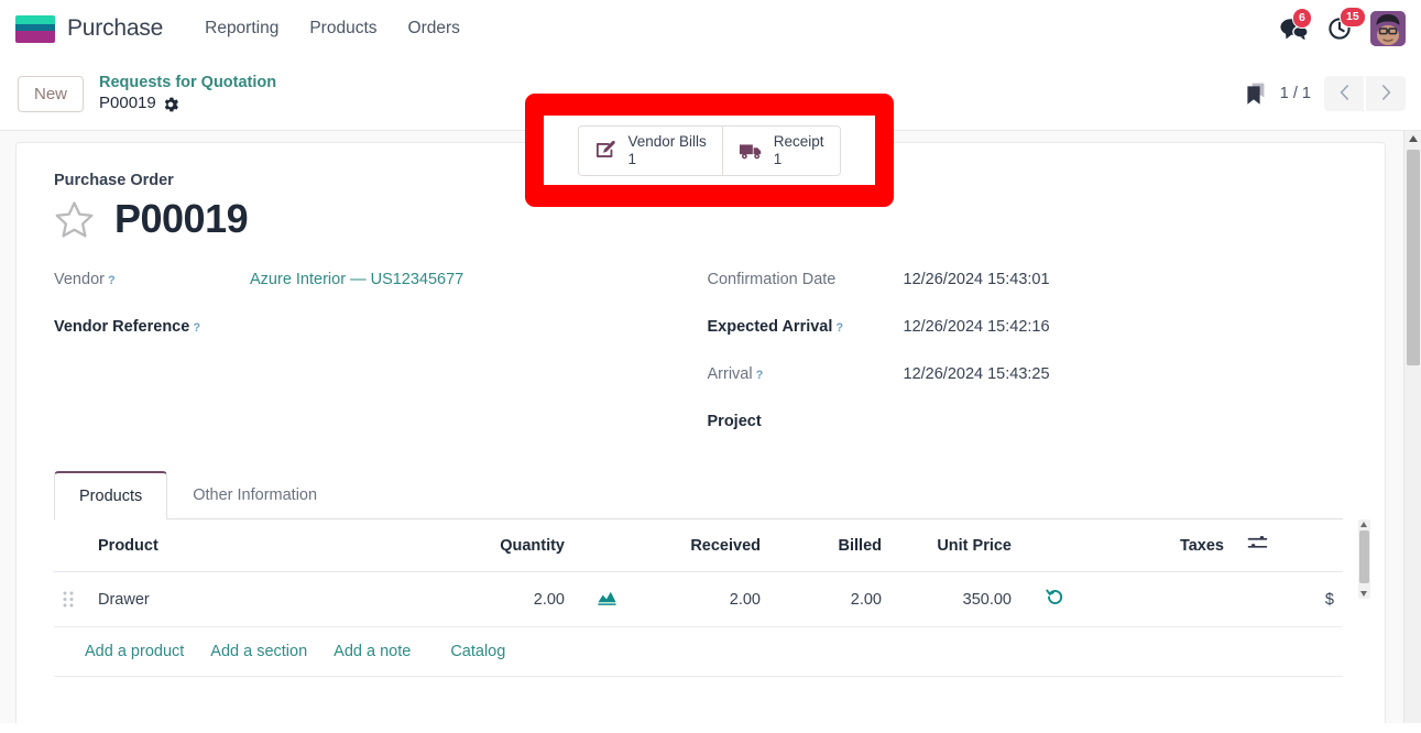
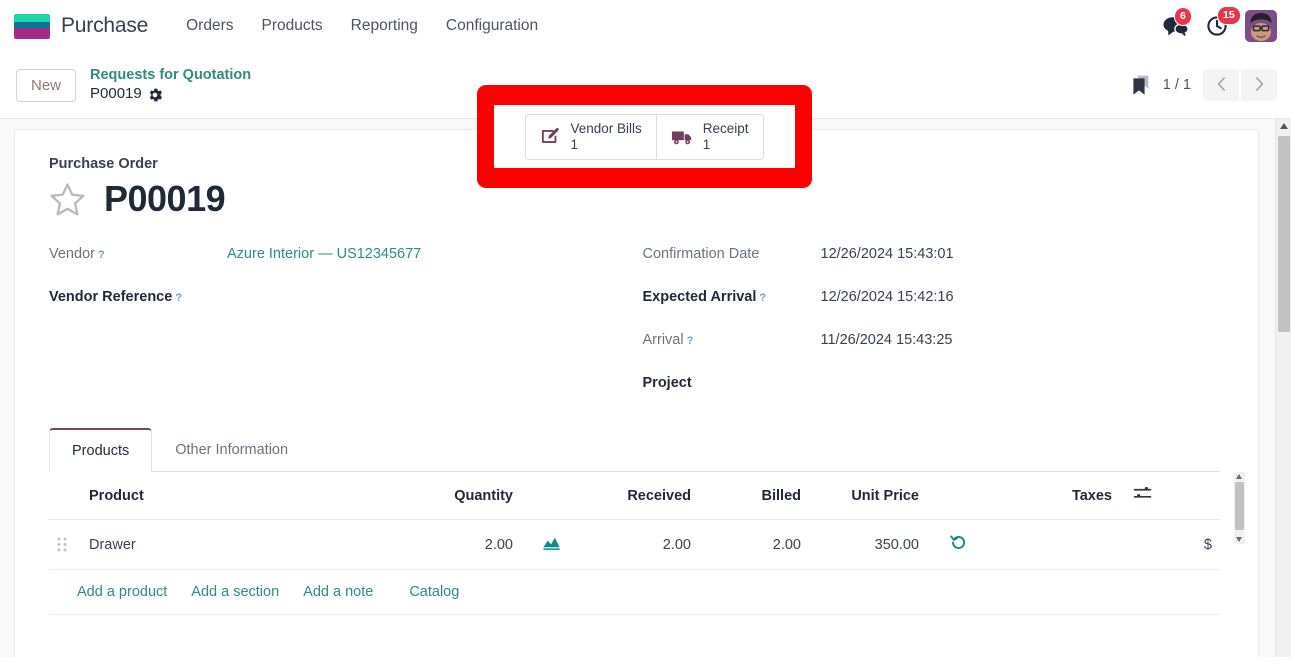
  Purchase
- Reporting
+ Orders
  Products
- Orders
+ Reporting
+ Configuration
  6
  15
  New
  Requests for Quotation
  P00019
  Vendor Bills
  1
  Receipt
  1
  1 / 1
  Purchase Order
  P00019
  Vendor
  ?
  Azure Interior — US12345677
  Vendor Reference
  ?
  Confirmation Date
  12/26/2024 15:43:01
  Expected Arrival
  ?
  12/26/2024 15:42:16
  Arrival
  ?
- 12/26/2024 15:43:25
+ 11/26/2024 15:43:25
  Project
  Products
  Other Information
  	Product	Quantity		Received	Billed	Unit Price		Taxes
  	Drawer	2.00		2.00	2.00	350.00				$
  Add a product Add a section Add a note Catalog
